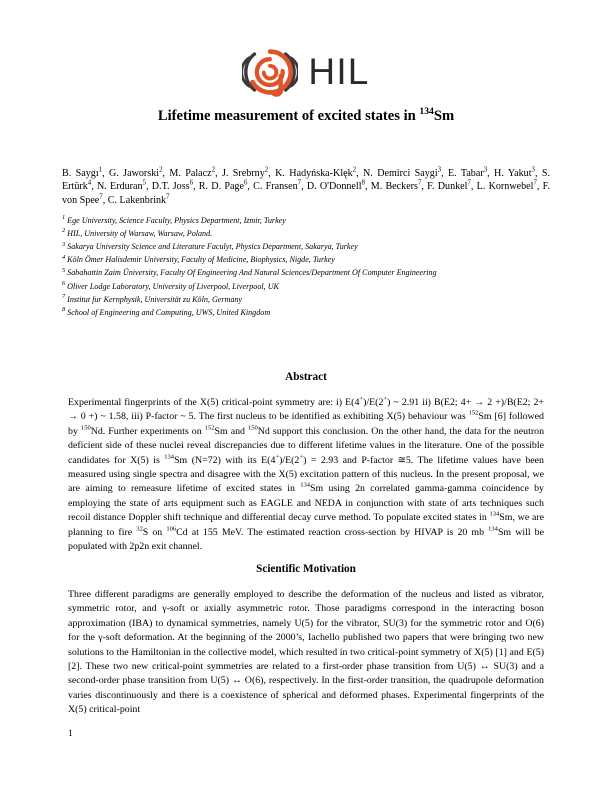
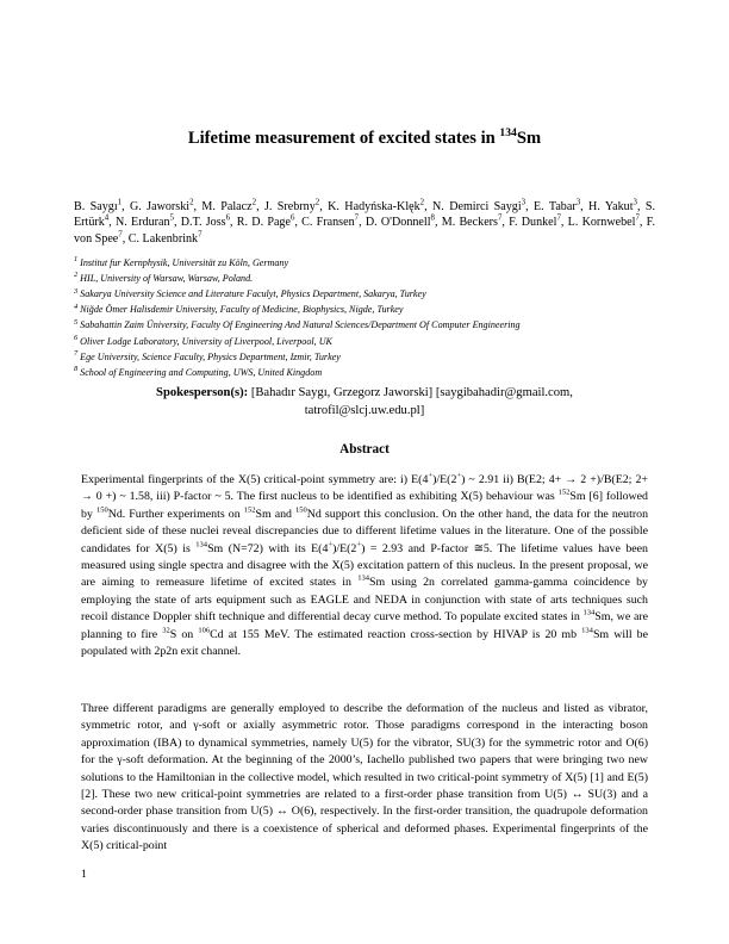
- HIL
  Lifetime measurement of excited states in 134Sm
  B. Saygı , G. Jaworski , M. Palacz , J. Srebrny , K. Hadyńska-Klęk , N. Demirci Saygi , E. Tabar , H. Yakut , S. Ertürk , N. Erduran , D.T. Joss , R. D. Page , C. Fransen , D. O'Donnell , M. Beckers , F. Dunkel , L. Kornwebel , F. von Spee , C. Lakenbrink
- Ege University, Science Faculty, Physics Department, Izmir, Turkey
+ Institut fur Kernphysik, Universität zu Köln, Germany
  HIL, University of Warsaw, Warsaw, Poland.
  Sakarya University Science and Literature Faculyt, Physics Department, Sakarya, Turkey
- Köln Ömer Halisdemir University, Faculty of Medicine, Biophysics, Nigde, Turkey
+ Niğde Ömer Halisdemir University, Faculty of Medicine, Biophysics, Nigde, Turkey
  Sabahattin Zaim Üniversity, Faculty Of Engineering And Natural Sciences/Department Of Computer Engineering
  Oliver Lodge Laboratory, University of Liverpool, Liverpool, UK
- Institut fur Kernphysik, Universität zu Köln, Germany
+ Ege University, Science Faculty, Physics Department, Izmir, Turkey
  School of Engineering and Computing, UWS, United Kingdom
+ Spokesperson(s): [Bahadır Saygı, Grzegorz Jaworski] [saygibahadir@gmail.com, tatrofil@slcj.uw.edu.pl]
  Abstract
  Experimental fingerprints of the X(5) critical-point symmetry are: i) E(4 )/E(2 ) ~ 2.91 ii) B(E2; 4+ → 2 +)/B(E2; 2+ → 0 +) ~ 1.58, iii) P-factor ~ 5. The first nucleus to be identified as exhibiting X(5) behaviour was Sm [6] followed by Nd. Further experiments on Sm and Nd support this conclusion. On the other hand, the data for the neutron deficient side of these nuclei reveal discrepancies due to different lifetime values in the literature. One of the possible candidates for X(5) is Sm (N=72) with its E(4 )/E(2 ) = 2.93 and P-factor ≅5. The lifetime values have been measured using single spectra and disagree with the X(5) excitation pattern of this nucleus. In the present proposal, we are aiming to remeasure lifetime of excited states in Sm using 2n correlated gamma-gamma coincidence by employing the state of arts equipment such as EAGLE and NEDA in conjunction with state of arts techniques such recoil distance Doppler shift technique and differential decay curve method. To populate excited states in Sm, we are planning to fire S on Cd at 155 MeV. The estimated reaction cross-section by HIVAP is 20 mb Sm will be populated with 2p2n exit channel.
- Scientific Motivation
  Three different paradigms are generally employed to describe the deformation of the nucleus and listed as vibrator, symmetric rotor, and γ-soft or axially asymmetric rotor. Those paradigms correspond in the interacting boson approximation (IBA) to dynamical symmetries, namely U(5) for the vibrator, SU(3) for the symmetric rotor and O(6) for the γ-soft deformation. At the beginning of the 2000’s, Iachello published two papers that were bringing two new solutions to the Hamiltonian in the collective model, which resulted in two critical-point symmetry of X(5) [1] and E(5) [2]. These two new critical-point symmetries are related to a first-order phase transition from U(5) ↔ SU(3) and a second-order phase transition from U(5) ↔ O(6), respectively. In the first-order transition, the quadrupole deformation varies discontinuously and there is a coexistence of spherical and deformed phases. Experimental fingerprints of the X(5) critical-point
  1
